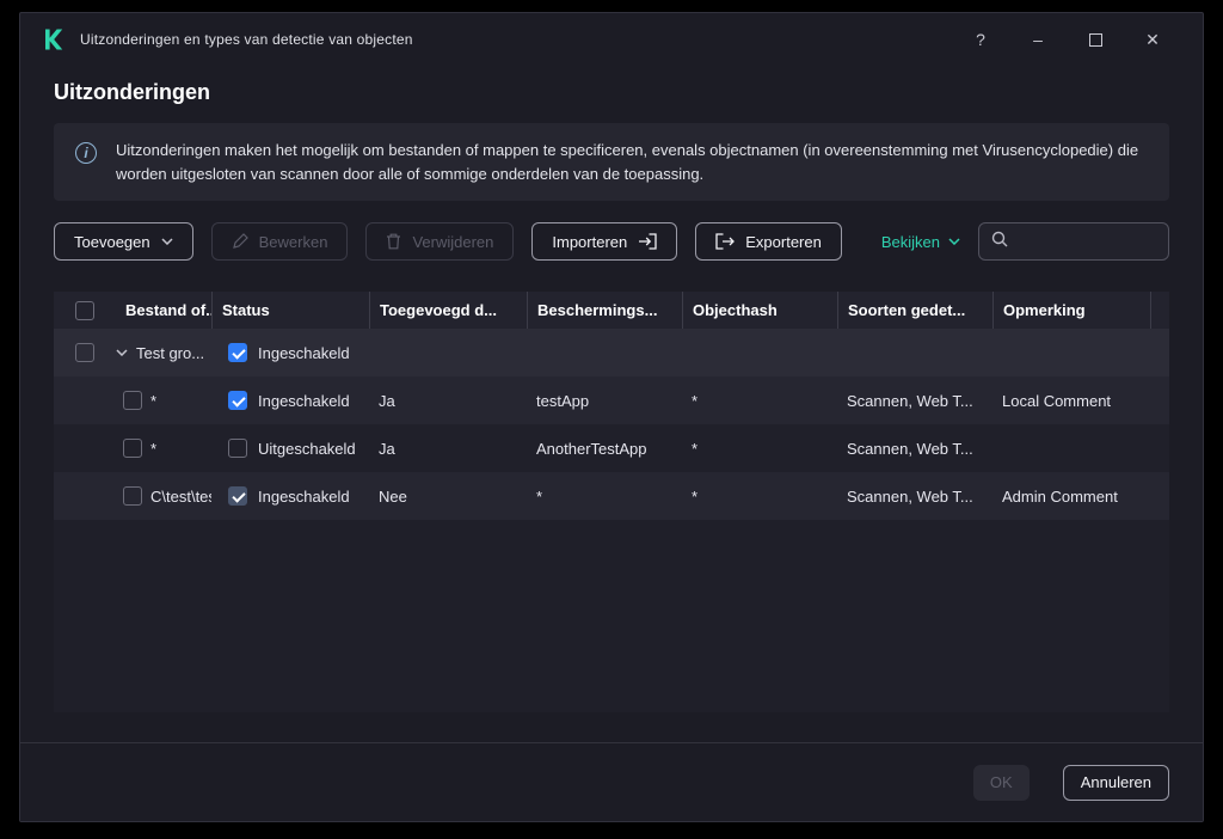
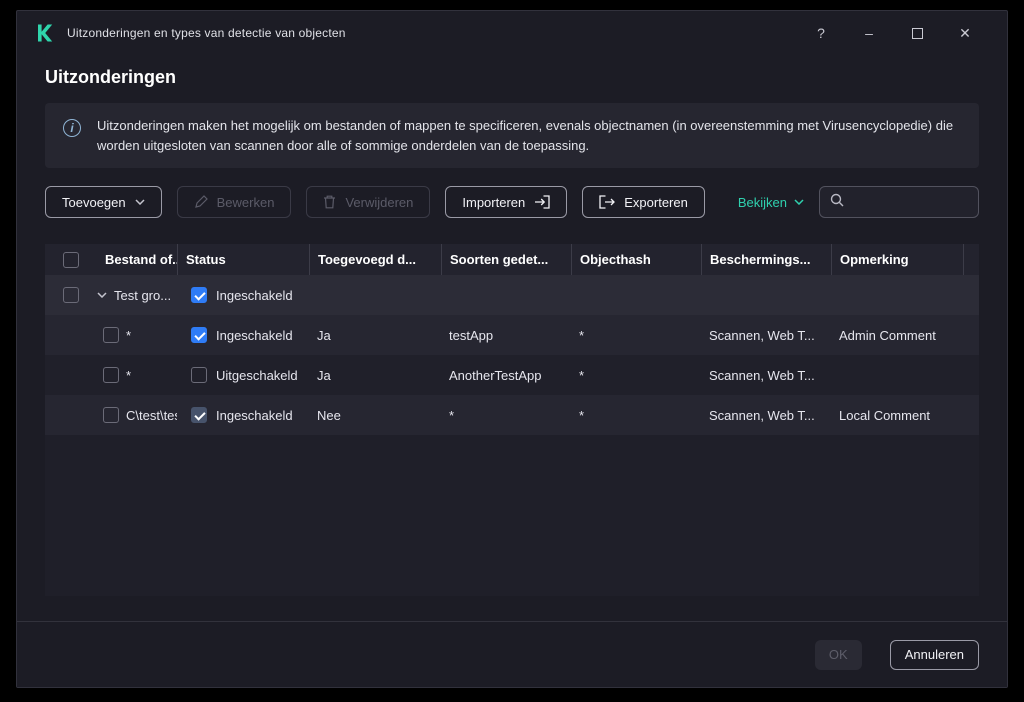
  Uitzonderingen en types van detectie van objecten
  ?
  –
  ✕
  Uitzonderingen
  i
  Uitzonderingen maken het mogelijk om bestanden of mappen te specificeren, evenals objectnamen (in overeenstemming met Virusencyclopedie) die worden uitgesloten van scannen door alle of sommige onderdelen van de toepassing.
  Toevoegen
  Bewerken
  Verwijderen
  Importeren
  Exporteren
  Bekijken
  Bestand of.
  Status
  Toegevoegd d...
- Beschermings...
+ Soorten gedet...
  Objecthash
- Soorten gedet...
+ Beschermings...
  Opmerking
  Test gro...
  Ingeschakeld
  *
  Ingeschakeld
  Ja
  testApp
  *
  Scannen, Web T...
- Local Comment
+ Admin Comment
  *
  Uitgeschakeld
  Ja
  AnotherTestApp
  *
  Scannen, Web T...
  Ingeschakeld
  Nee
  *
  *
  Scannen, Web T...
- Admin Comment
+ Local Comment
  OK
  Annuleren
